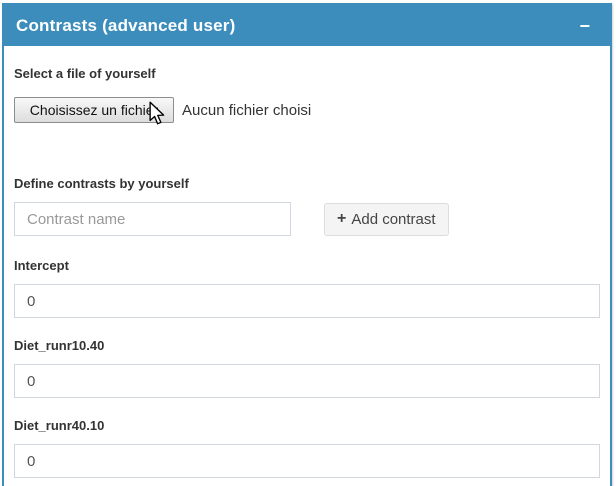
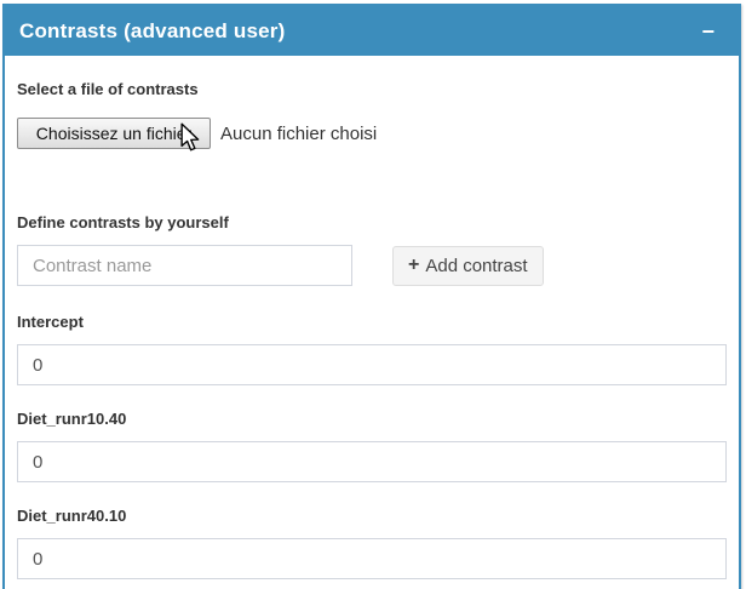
  Contrasts (advanced user)
  −
- Select a file of yourself
+ Select a file of contrasts
  Choisissez un fichi
  Aucun fichier choisi
  Define contrasts by yourself
  Contrast name
  +
  Add contrast
  Intercept
  0
  Diet_runr10.40
  0
  Diet_runr40.10
  0
